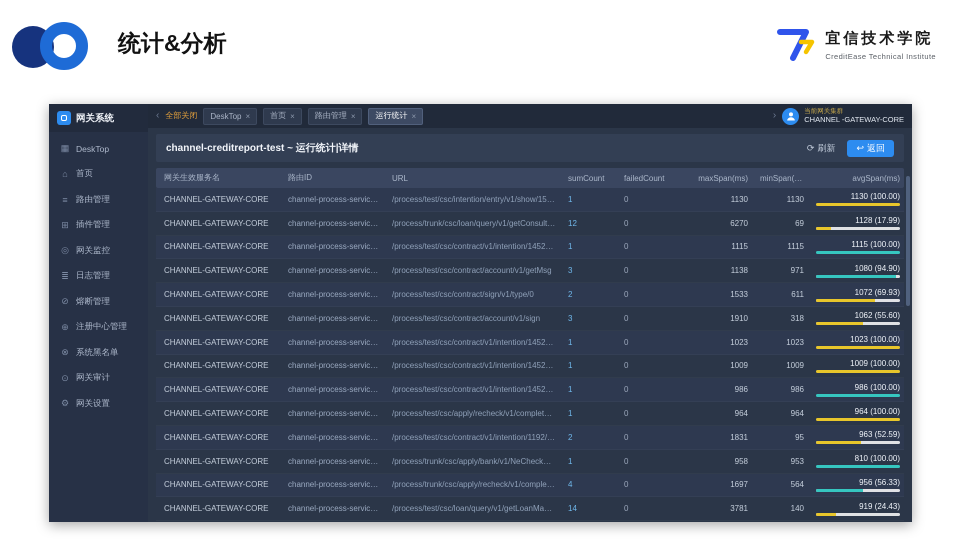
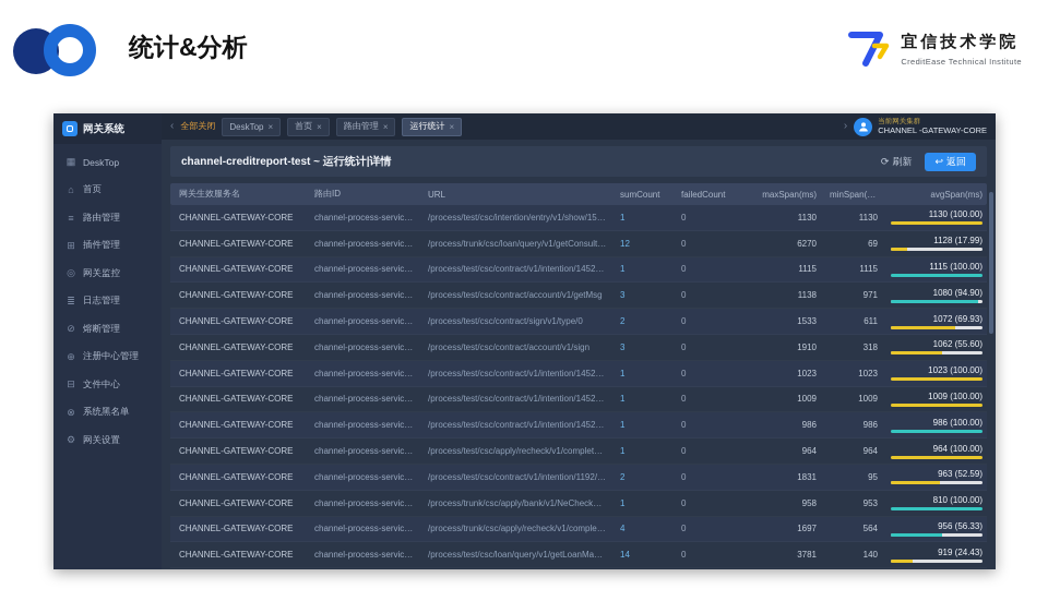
  统计&分析
  宜信技术学院
  CreditEase Technical Institute
  网关系统
  ▦
  DeskTop
  ⌂
  首页
  ≡
  路由管理
  ⊞
  插件管理
  ◎
  网关监控
  ≣
  日志管理
  ⊘
  熔断管理
  ⊕
  注册中心管理
+ ⊟
+ 文件中心
  ⊗
  系统黑名单
- ⊙
- 网关审计
  ⚙
  网关设置
  ‹
  全部关闭
  DeskTop
  ×
  首页
  ×
  路由管理
  ×
  运行统计
  ×
  ›
  CHANNEL -GATEWAY-CORE
  channel-creditreport-test ~ 运行统计|详情
  ⟳
  刷新
  ↩
  返回
  网关生效服务名
  路由ID
  URL
  sumCount
  failedCount
  maxSpan(ms)
  minSpan(ms)
  avgSpan(ms)
  CHANNEL-GATEWAY-CORE
  channel-process-service-te
  /process/test/csc/intention/entry/v1/show/15600
  1
  0
  1130
  1130
  1130 (100.00)
  CHANNEL-GATEWAY-CORE
  channel-process-service-tr
  /process/trunk/csc/loan/query/v1/getConsultInfo
  12
  0
  6270
  69
  1128 (17.99)
  CHANNEL-GATEWAY-CORE
  channel-process-service-te
  /process/test/csc/contract/v1/intention/1452707
  1
  0
  1115
  1115
  1115 (100.00)
  CHANNEL-GATEWAY-CORE
  channel-process-service-tr
  /process/test/csc/contract/account/v1/getMsg
  3
  0
  1138
  971
  1080 (94.90)
  CHANNEL-GATEWAY-CORE
  channel-process-service-te
  /process/test/csc/contract/sign/v1/type/0
  2
  0
  1533
  611
  1072 (69.93)
  CHANNEL-GATEWAY-CORE
  channel-process-service-te
  /process/test/csc/contract/account/v1/sign
  3
  0
  1910
  318
  1062 (55.60)
  CHANNEL-GATEWAY-CORE
  channel-process-service-te
  /process/test/csc/contract/v1/intention/1452146
  1
  0
  1023
  1023
  1023 (100.00)
  CHANNEL-GATEWAY-CORE
  channel-process-service-te
  /process/test/csc/contract/v1/intention/1452669
  1
  0
  1009
  1009
  1009 (100.00)
  CHANNEL-GATEWAY-CORE
  channel-process-service-tr
  /process/test/csc/contract/v1/intention/1452807
  1
  0
  986
  986
  986 (100.00)
  CHANNEL-GATEWAY-CORE
  channel-process-service-te
  /process/test/csc/apply/recheck/v1/complete/13
  1
  0
  964
  964
  964 (100.00)
  CHANNEL-GATEWAY-CORE
  channel-process-service-tr
  /process/test/csc/contract/v1/intention/1192/981
  2
  0
  1831
  95
  963 (52.59)
  CHANNEL-GATEWAY-CORE
  channel-process-service-tr
  /process/trunk/csc/apply/bank/v1/NeCheckSho
  1
  0
  958
  953
  810 (100.00)
  CHANNEL-GATEWAY-CORE
  channel-process-service-tr
  /process/trunk/csc/apply/recheck/v1/complete/1
  4
  0
  1697
  564
  956 (56.33)
  CHANNEL-GATEWAY-CORE
  channel-process-service-te
  /process/test/csc/loan/query/v1/getLoanManage
  14
  0
  3781
  140
  919 (24.43)
